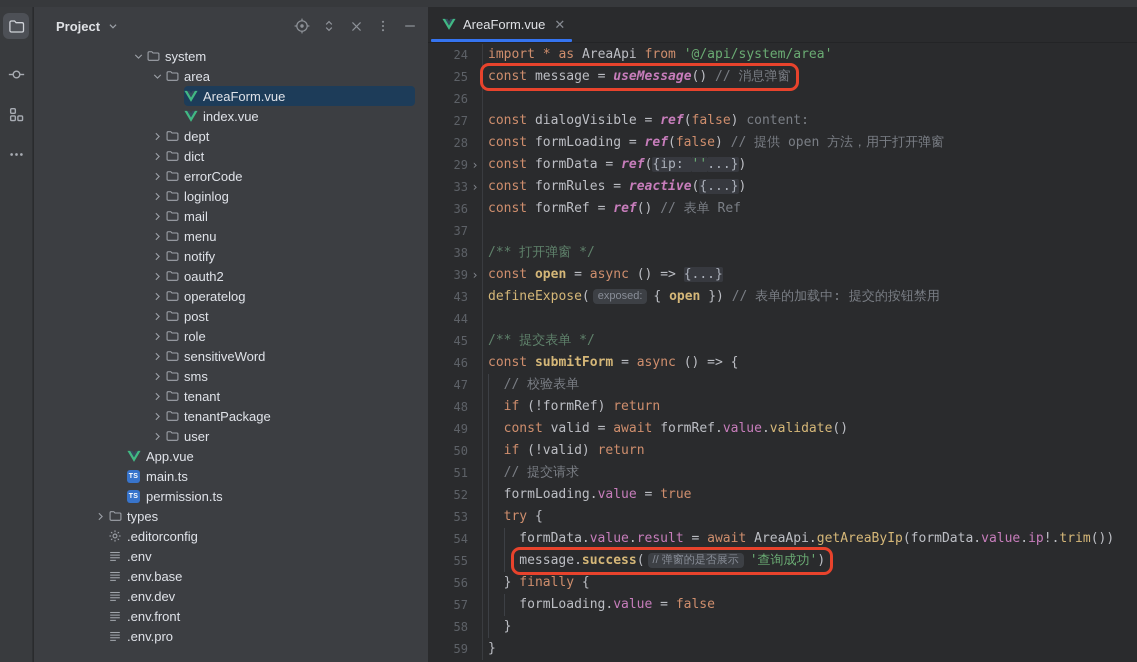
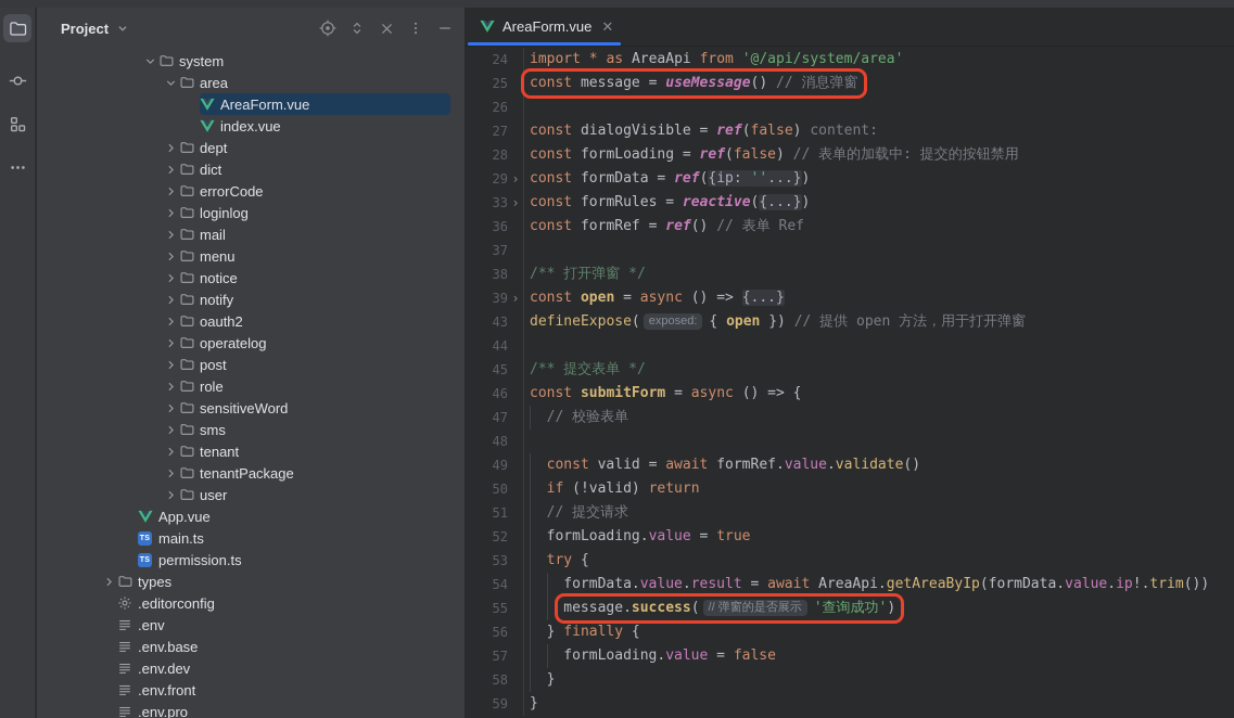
  Project
  system
  area
  AreaForm.vue
  index.vue
  dept
  dict
  errorCode
  loginlog
  mail
  menu
+ notice
  notify
  oauth2
  operatelog
  post
  role
  sensitiveWord
  sms
  tenant
  tenantPackage
  user
  App.vue
  main.ts
  permission.ts
  types
  .editorconfig
  .env
  .env.base
  .env.dev
  .env.front
  .env.pro
  AreaForm.vue
  ✕
  24
  import * as AreaApi from '@/api/system/area'
  25
  const message = useMessage() // 消息弹窗
  26
  27
  const dialogVisible = ref(false) content:
  28
- const formLoading = ref(false) // 提供 open 方法，用于打开弹窗
+ const formLoading = ref(false) // 表单的加载中: 提交的按钮禁用
  29
  ›
  const formData = ref({ip: ''...})
  33
  ›
  const formRules = reactive({...})
  36
  const formRef = ref() // 表单 Ref
  37
  38
  /** 打开弹窗 */
  39
  ›
  const open = async () => {...}
  43
- defineExpose( exposed: { open }) // 表单的加载中: 提交的按钮禁用
+ defineExpose( exposed: { open }) // 提供 open 方法，用于打开弹窗
  44
  45
  /** 提交表单 */
  46
  const submitForm = async () => {
  47
  // 校验表单
  48
- if (!formRef) return
  49
  const valid = await formRef.value.validate()
  50
  if (!valid) return
  51
  // 提交请求
  52
  formLoading.value = true
  53
  try {
  54
  formData.value.result = await AreaApi.getAreaByIp(formData.value.ip!.trim())
  55
  message.success( // 弹窗的是否展示 '查询成功')
  56
  } finally {
  57
  formLoading.value = false
  58
  }
  59
  }
